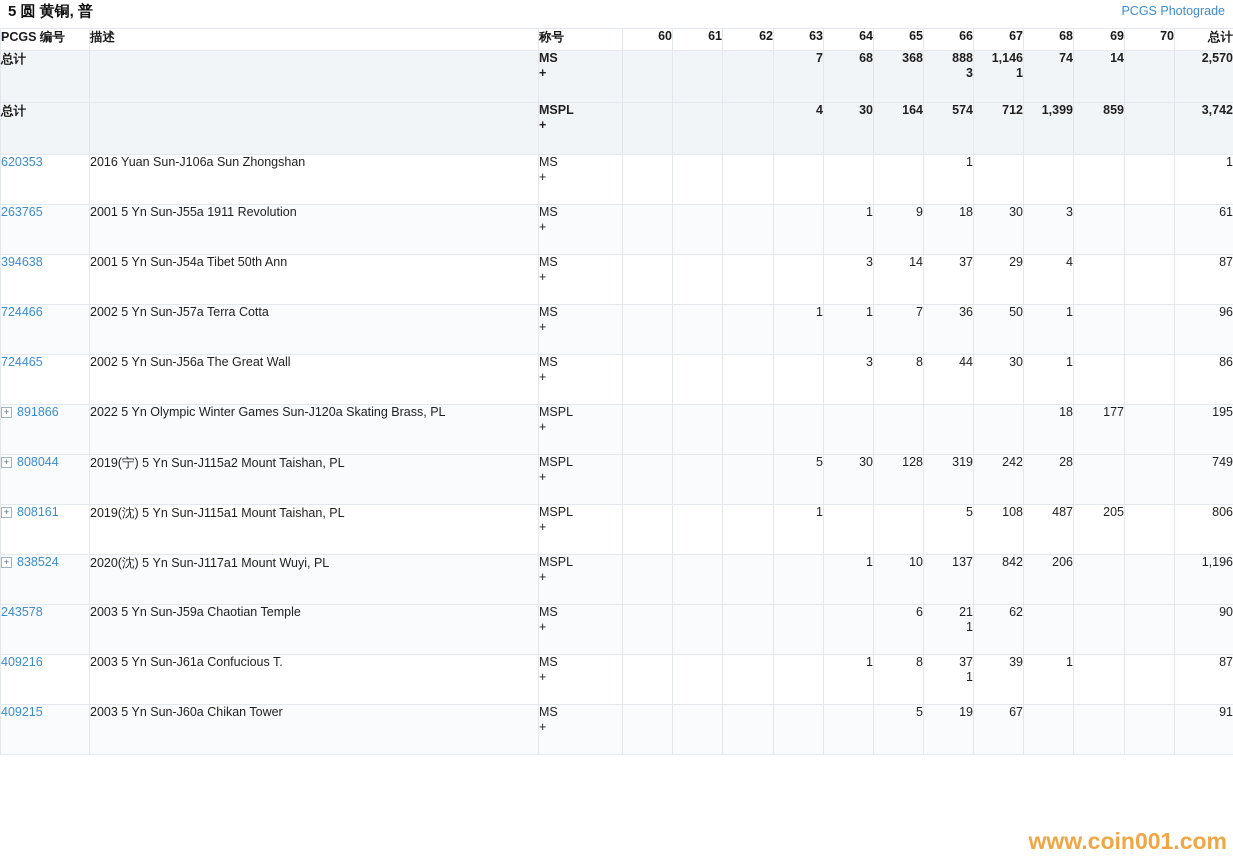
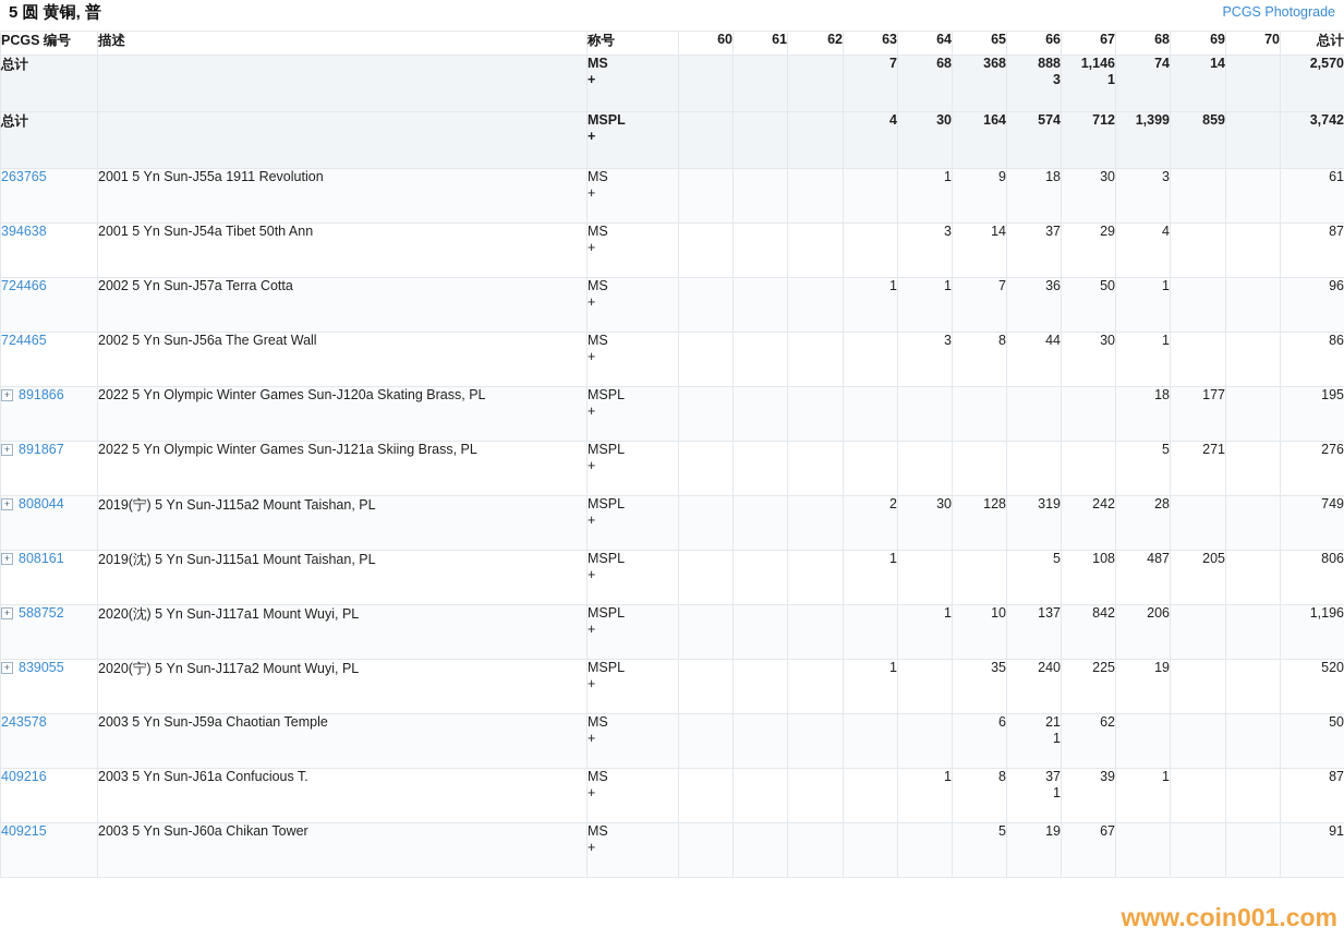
  5 圆 黄铜, 普
  PCGS Photograde
  PCGS 编号	描述	称号	60	61	62	63	64	65	66	67	68	69	70	总计
  总计		MS +				7	68	368	888 3	1,146 1	74	14		2,570
  总计		MSPL +				4	30	164	574	712	1,399	859		3,742
- 620353	2016 Yuan Sun-J106a Sun Zhongshan	MS +							1					1
  263765	2001 5 Yn Sun-J55a 1911 Revolution	MS +					1	9	18	30	3			61
  394638	2001 5 Yn Sun-J54a Tibet 50th Ann	MS +					3	14	37	29	4			87
  724466	2002 5 Yn Sun-J57a Terra Cotta	MS +				1	1	7	36	50	1			96
  724465	2002 5 Yn Sun-J56a The Great Wall	MS +					3	8	44	30	1			86
  + 891866	2022 5 Yn Olympic Winter Games Sun-J120a Skating Brass, PL	MSPL +									18	177		195
+ + 891867	2022 5 Yn Olympic Winter Games Sun-J121a Skiing Brass, PL	MSPL +									5	271		276
- + 808044	2019(宁) 5 Yn Sun-J115a2 Mount Taishan, PL	MSPL +				5	30	128	319	242	28			749
+ + 808044	2019(宁) 5 Yn Sun-J115a2 Mount Taishan, PL	MSPL +				2	30	128	319	242	28			749
  + 808161	2019(沈) 5 Yn Sun-J115a1 Mount Taishan, PL	MSPL +				1			5	108	487	205		806
- + 838524	2020(沈) 5 Yn Sun-J117a1 Mount Wuyi, PL	MSPL +					1	10	137	842	206			1,196
+ + 588752	2020(沈) 5 Yn Sun-J117a1 Mount Wuyi, PL	MSPL +					1	10	137	842	206			1,196
+ + 839055	2020(宁) 5 Yn Sun-J117a2 Mount Wuyi, PL	MSPL +				1		35	240	225	19			520
- 243578	2003 5 Yn Sun-J59a Chaotian Temple	MS +						6	21 1	62				90
+ 243578	2003 5 Yn Sun-J59a Chaotian Temple	MS +						6	21 1	62				50
  409216	2003 5 Yn Sun-J61a Confucious T.	MS +					1	8	37 1	39	1			87
  409215	2003 5 Yn Sun-J60a Chikan Tower	MS +						5	19	67				91
  www.coin001.com
